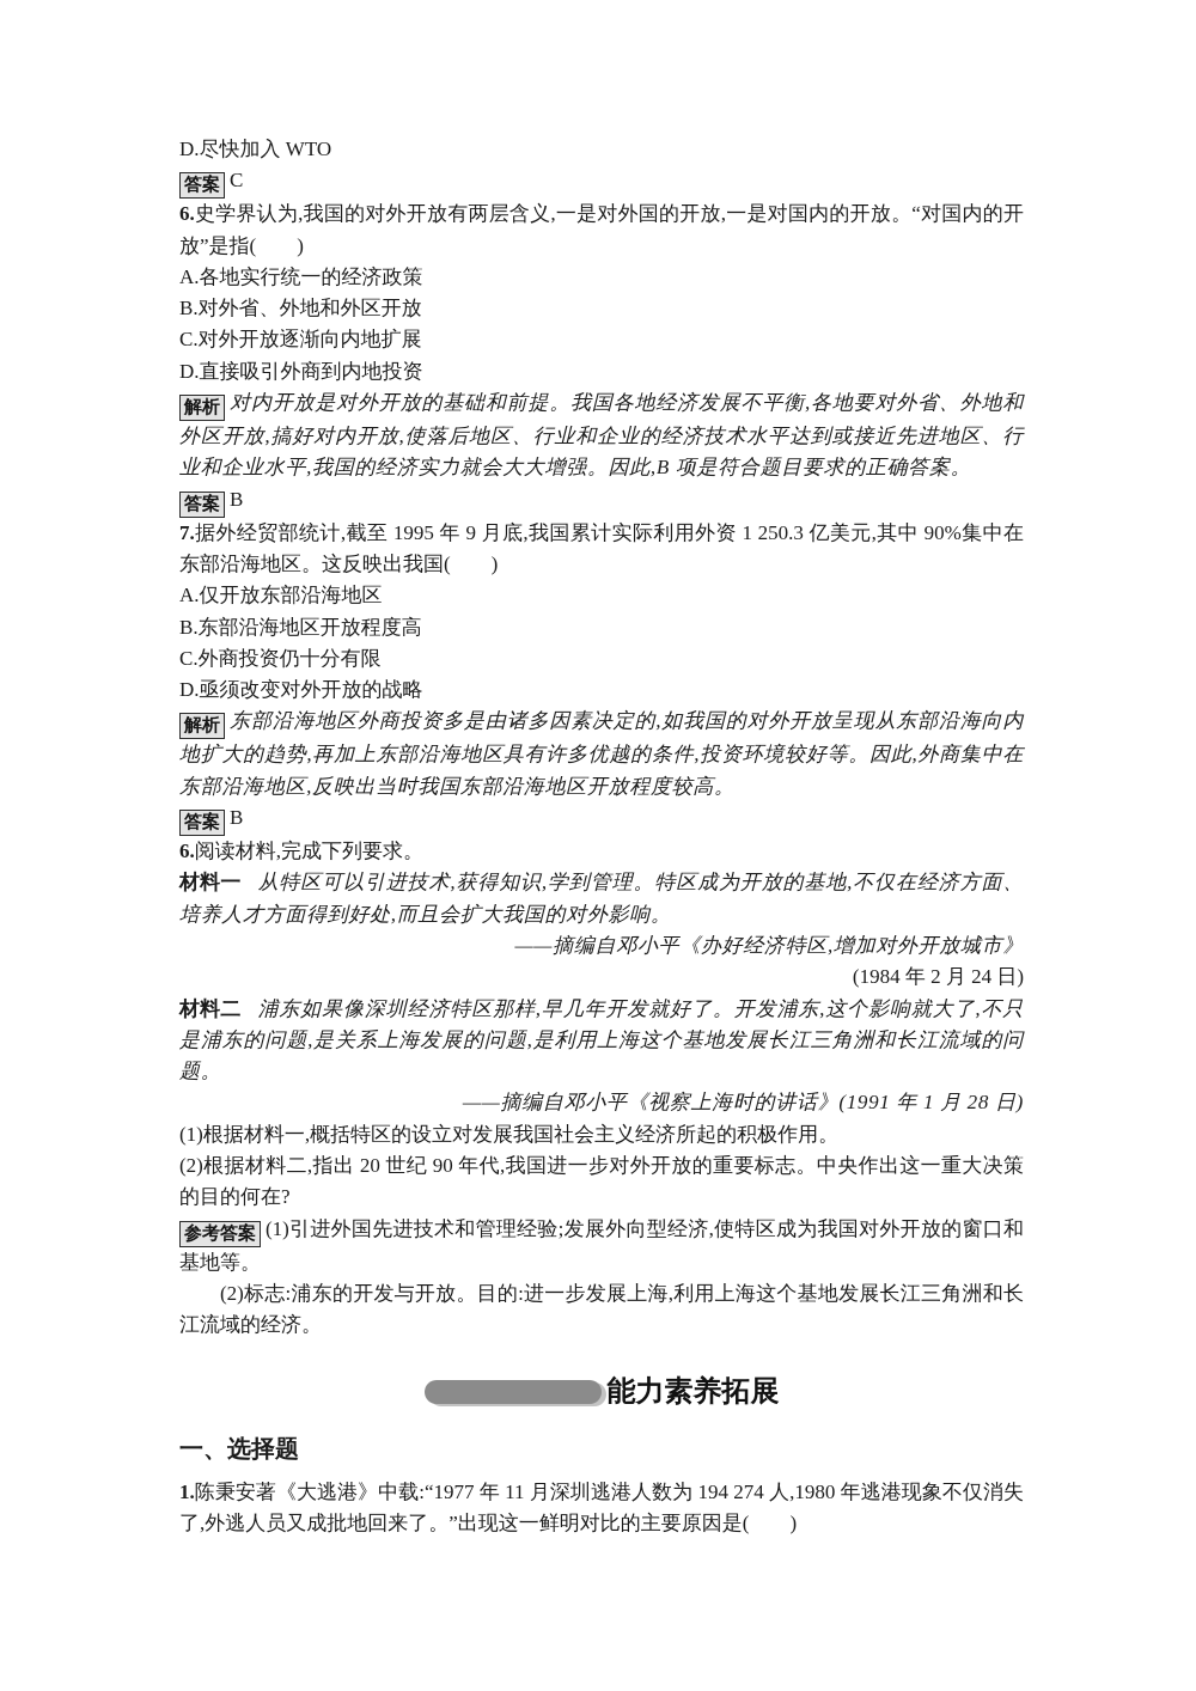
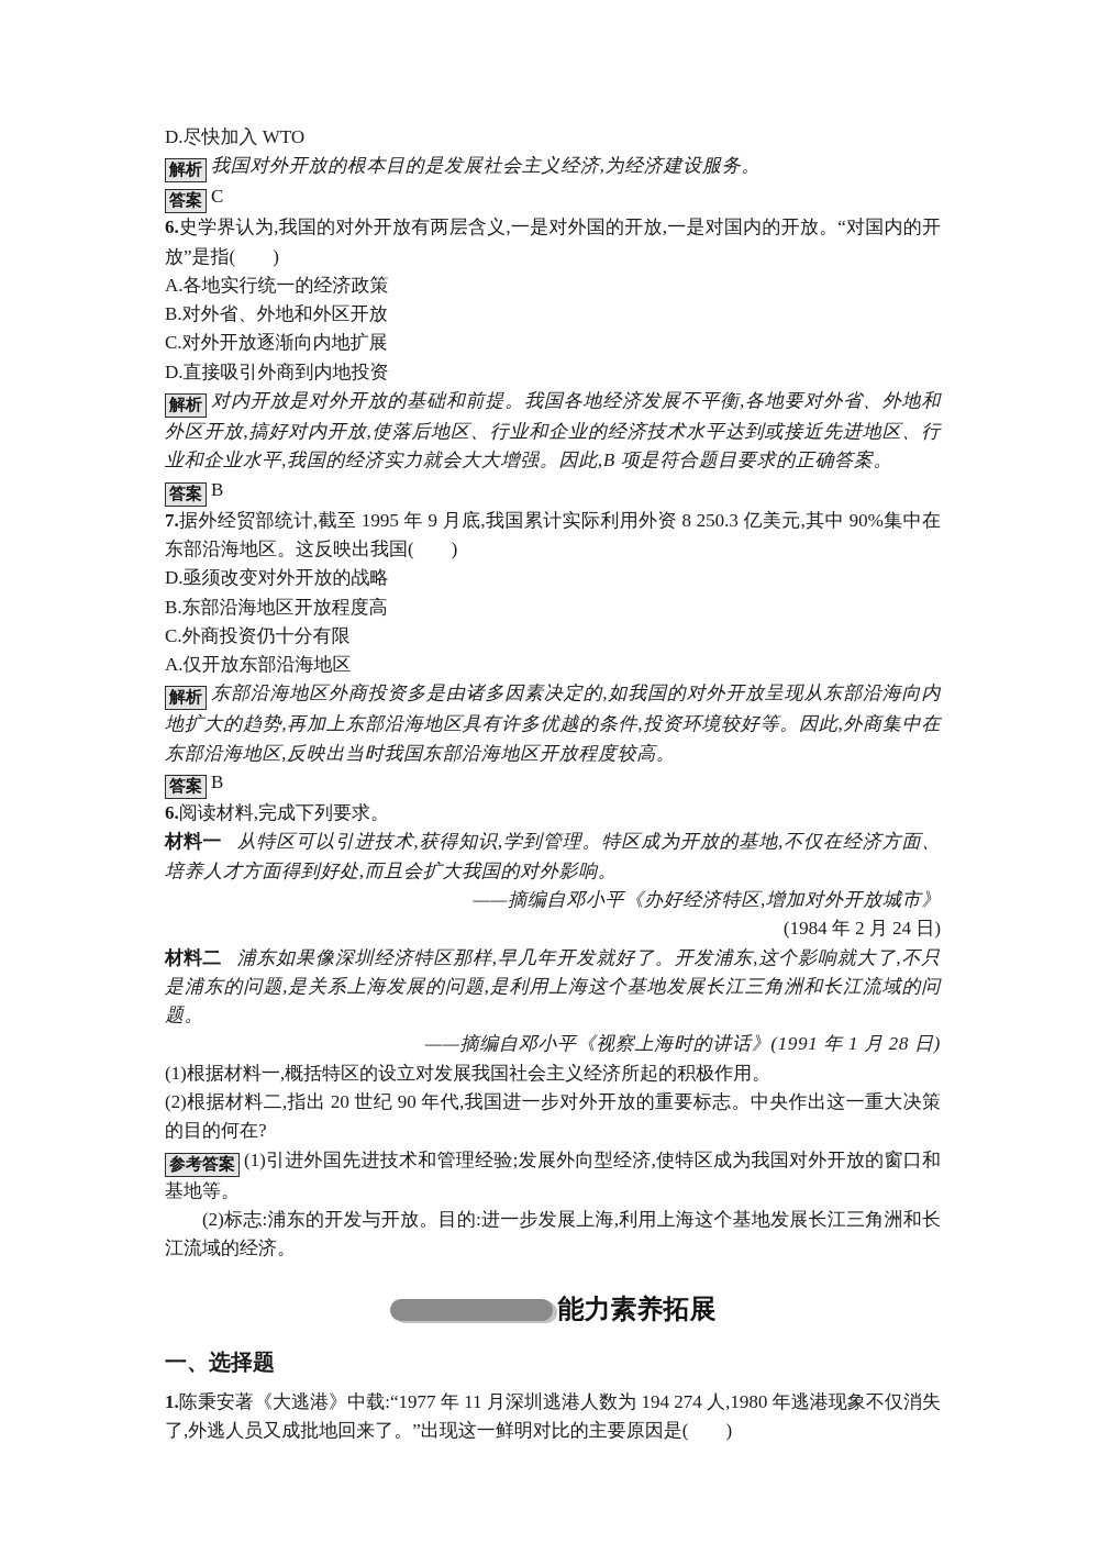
  D.尽快加入 WTO
+ 解析 我国对外开放的根本目的是发展社会主义经济,为经济建设服务。
  答案 C
  6.史学界认为,我国的对外开放有两层含义,一是对外国的开放,一是对国内的开放。“对国内的开放”是指( )
  A.各地实行统一的经济政策
  B.对外省、外地和外区开放
  C.对外开放逐渐向内地扩展
  D.直接吸引外商到内地投资
  解析 对内开放是对外开放的基础和前提。我国各地经济发展不平衡,各地要对外省、外地和外区开放,搞好对内开放,使落后地区、行业和企业的经济技术水平达到或接近先进地区、行业和企业水平,我国的经济实力就会大大增强。因此,B 项是符合题目要求的正确答案。
  答案 B
- 7.据外经贸部统计,截至 1995 年 9 月底,我国累计实际利用外资 1 250.3 亿美元,其中 90%集中在东部沿海地区。这反映出我国( )
+ 7.据外经贸部统计,截至 1995 年 9 月底,我国累计实际利用外资 8 250.3 亿美元,其中 90%集中在东部沿海地区。这反映出我国( )
- A.仅开放东部沿海地区
+ D.亟须改变对外开放的战略
  B.东部沿海地区开放程度高
  C.外商投资仍十分有限
- D.亟须改变对外开放的战略
+ A.仅开放东部沿海地区
  解析 东部沿海地区外商投资多是由诸多因素决定的,如我国的对外开放呈现从东部沿海向内地扩大的趋势,再加上东部沿海地区具有许多优越的条件,投资环境较好等。因此,外商集中在东部沿海地区,反映出当时我国东部沿海地区开放程度较高。
  答案 B
  6.阅读材料,完成下列要求。
  材料一 从特区可以引进技术,获得知识,学到管理。特区成为开放的基地,不仅在经济方面、培养人才方面得到好处,而且会扩大我国的对外影响。
  ——摘编自邓小平《办好经济特区,增加对外开放城市》
  (1984 年 2 月 24 日)
  材料二 浦东如果像深圳经济特区那样,早几年开发就好了。开发浦东,这个影响就大了,不只是浦东的问题,是关系上海发展的问题,是利用上海这个基地发展长江三角洲和长江流域的问题。
  ——摘编自邓小平《视察上海时的讲话》(1991 年 1 月 28 日)
  (1)根据材料一,概括特区的设立对发展我国社会主义经济所起的积极作用。
  (2)根据材料二,指出 20 世纪 90 年代,我国进一步对外开放的重要标志。中央作出这一重大决策的目的何在?
  参考答案 (1)引进外国先进技术和管理经验;发展外向型经济,使特区成为我国对外开放的窗口和基地等。
  (2)标志:浦东的开发与开放。目的:进一步发展上海,利用上海这个基地发展长江三角洲和长江流域的经济。
  能力素养拓展
  一、选择题
  1.陈秉安著《大逃港》中载:“1977 年 11 月深圳逃港人数为 194 274 人,1980 年逃港现象不仅消失了,外逃人员又成批地回来了。”出现这一鲜明对比的主要原因是( )
